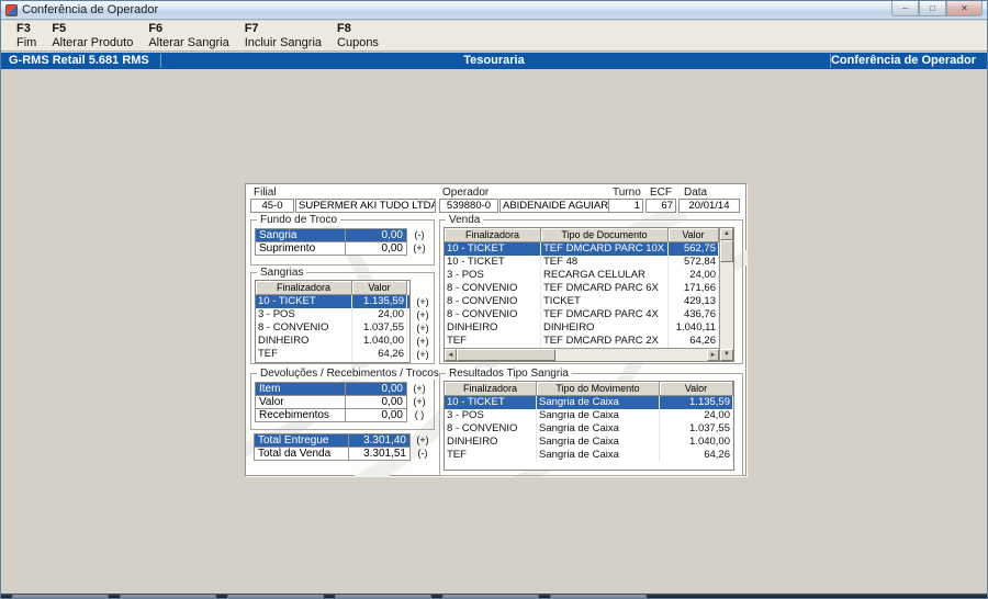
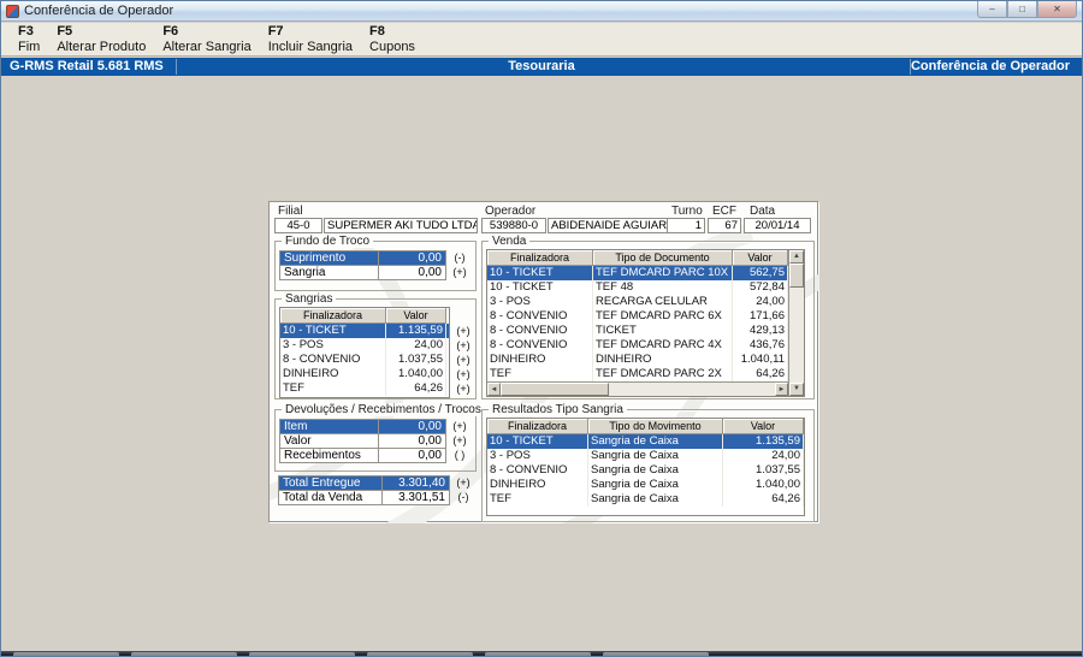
  Conferência de Operador
  –
  □
  ✕
  F3
  Fim
  F5
  Alterar Produto
  F6
  Alterar Sangria
  F7
  Incluir Sangria
  F8
  Cupons
  G-RMS Retail 5.681 RMS
  Tesouraria
  Conferência de Operador
  Filial
  45-0
  SUPERMER AKI TUDO LTDA
  Operador
  539880-0
  ABIDENAIDE AGUIAR
  Turno
  ECF
  Data
  1
  67
  20/01/14
  Fundo de Troco
- Sangria
+ Suprimento
  0,00
  (-)
- Suprimento
+ Sangria
  0,00
  (+)
  Sangrias
  Finalizadora
  Valor
  10 - TICKET
  1.135,59
  3 - POS
  24,00
  8 - CONVENIO
  1.037,55
  DINHEIRO
  1.040,00
  TEF
  64,26
  (+)
  (+)
  (+)
  (+)
  (+)
  Devoluções / Recebimentos / Trocos
  Item
  0,00
  (+)
  Valor
  0,00
  (+)
  Recebimentos
  0,00
  ( )
  Total Entregue
  3.301,40
  (+)
  Total da Venda
  3.301,51
  (-)
  Venda
  Finalizadora
  Tipo de Documento
  Valor
  10 - TICKET
  TEF DMCARD PARC 10X
  562,75
  10 - TICKET
  TEF 48
  572,84
  3 - POS
  RECARGA CELULAR
  24,00
  8 - CONVENIO
  TEF DMCARD PARC 6X
  171,66
  8 - CONVENIO
  TICKET
  429,13
  8 - CONVENIO
  TEF DMCARD PARC 4X
  436,76
  DINHEIRO
  DINHEIRO
  1.040,11
  TEF
  TEF DMCARD PARC 2X
  64,26
  Resultados Tipo Sangria
  Finalizadora
  Tipo do Movimento
  Valor
  10 - TICKET
  Sangria de Caixa
  1.135,59
  3 - POS
  Sangria de Caixa
  24,00
  8 - CONVENIO
  Sangria de Caixa
  1.037,55
  DINHEIRO
  Sangria de Caixa
  1.040,00
  TEF
  Sangria de Caixa
  64,26
